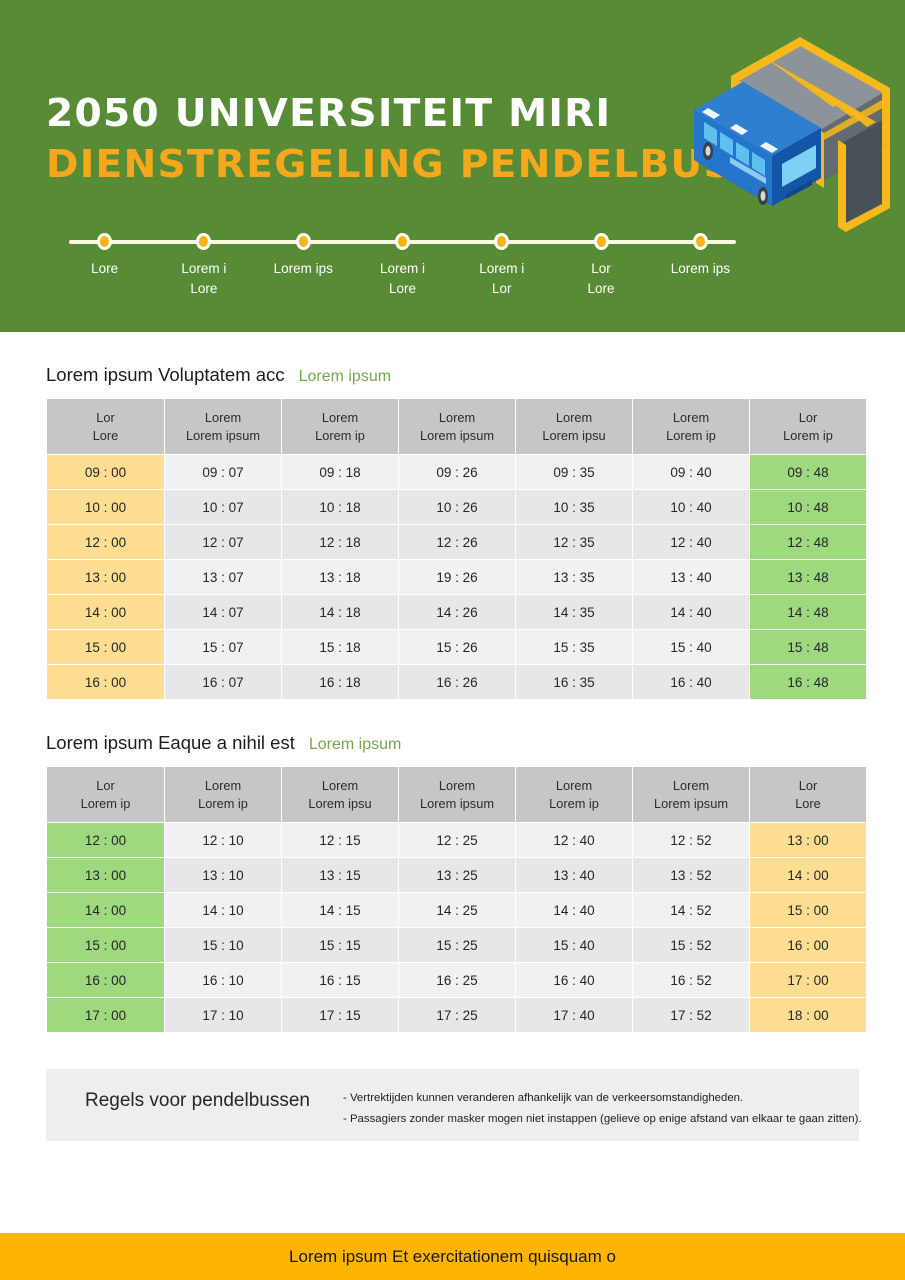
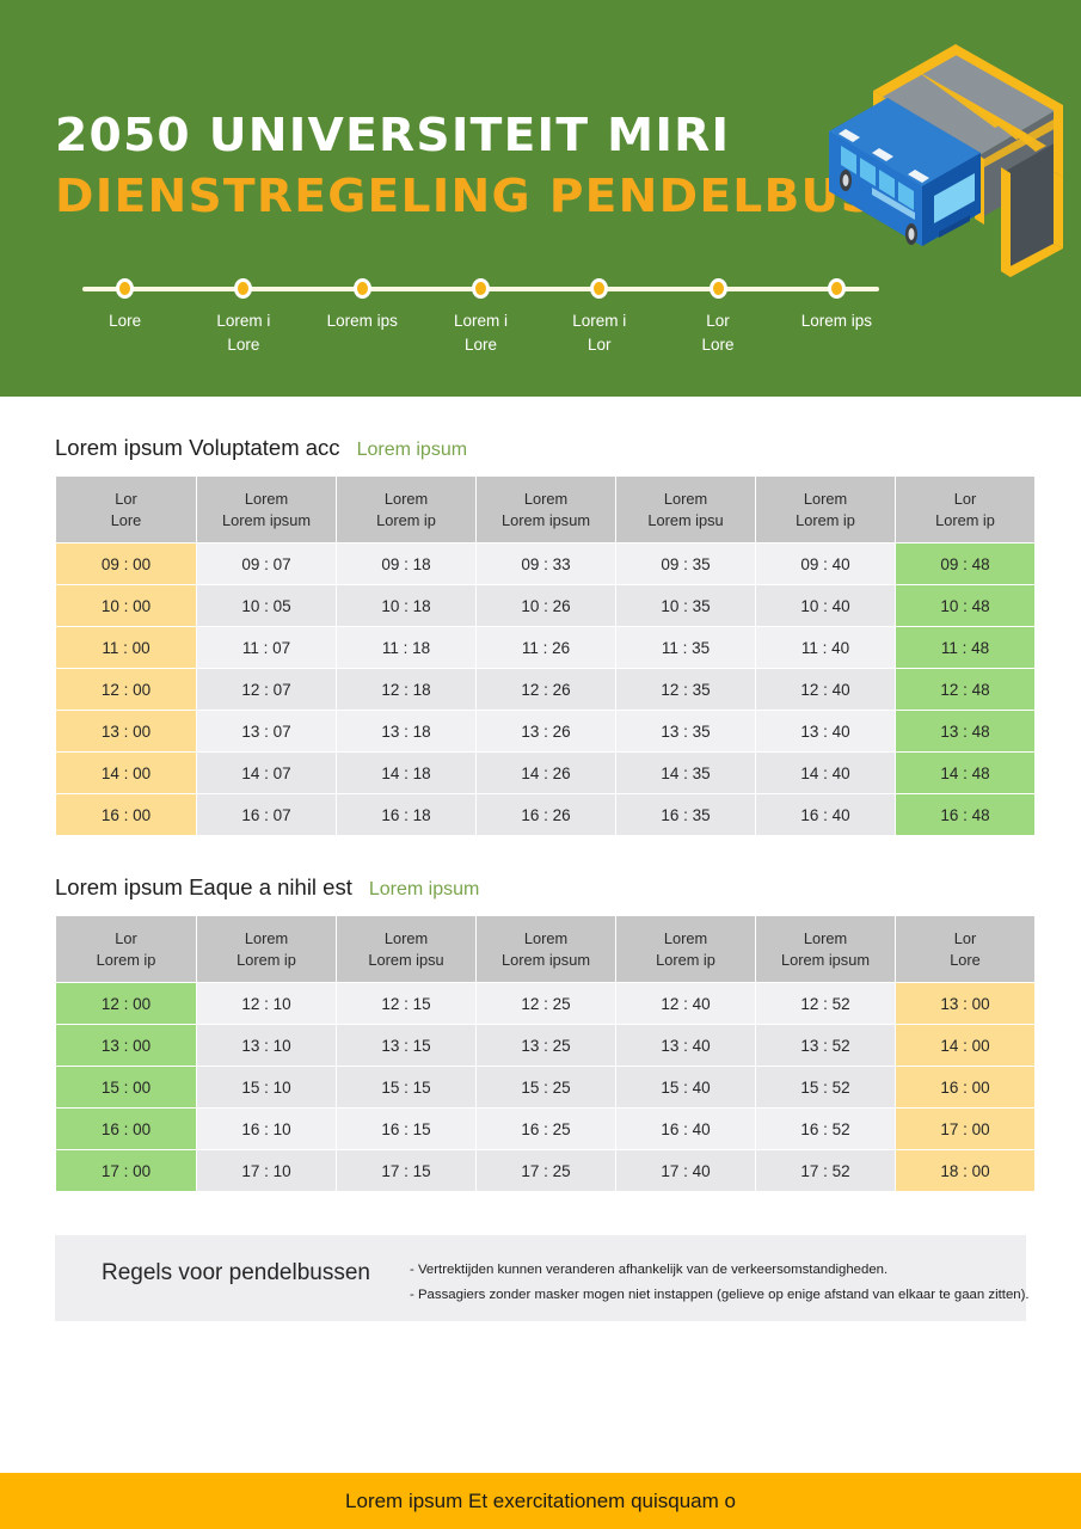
  2050 UNIVERSITEIT MIRI
  DIENSTREGELING PENDELBU
  Lore
  Lorem i
  Lore
  Lorem ips
  Lorem i
  Lore
  Lorem i
  Lor
  Lor
  Lore
  Lorem ips
  Lorem ipsum Voluptatem acc
  Lorem ipsum
  Lor Lore	Lorem Lorem ipsum	Lorem Lorem ip	Lorem Lorem ipsum	Lorem Lorem ipsu	Lorem Lorem ip	Lor Lorem ip
- 09 : 00	09 : 07	09 : 18	09 : 26	09 : 35	09 : 40	09 : 48
+ 09 : 00	09 : 07	09 : 18	09 : 33	09 : 35	09 : 40	09 : 48
- 10 : 00	10 : 07	10 : 18	10 : 26	10 : 35	10 : 40	10 : 48
+ 10 : 00	10 : 05	10 : 18	10 : 26	10 : 35	10 : 40	10 : 48
+ 11 : 00	11 : 07	11 : 18	11 : 26	11 : 35	11 : 40	11 : 48
  12 : 00	12 : 07	12 : 18	12 : 26	12 : 35	12 : 40	12 : 48
- 13 : 00	13 : 07	13 : 18	19 : 26	13 : 35	13 : 40	13 : 48
+ 13 : 00	13 : 07	13 : 18	13 : 26	13 : 35	13 : 40	13 : 48
  14 : 00	14 : 07	14 : 18	14 : 26	14 : 35	14 : 40	14 : 48
- 15 : 00	15 : 07	15 : 18	15 : 26	15 : 35	15 : 40	15 : 48
  16 : 00	16 : 07	16 : 18	16 : 26	16 : 35	16 : 40	16 : 48
  Lorem ipsum Eaque a nihil est
  Lorem ipsum
  Lor Lorem ip	Lorem Lorem ip	Lorem Lorem ipsu	Lorem Lorem ipsum	Lorem Lorem ip	Lorem Lorem ipsum	Lor Lore
  12 : 00	12 : 10	12 : 15	12 : 25	12 : 40	12 : 52	13 : 00
  13 : 00	13 : 10	13 : 15	13 : 25	13 : 40	13 : 52	14 : 00
- 14 : 00	14 : 10	14 : 15	14 : 25	14 : 40	14 : 52	15 : 00
  15 : 00	15 : 10	15 : 15	15 : 25	15 : 40	15 : 52	16 : 00
  16 : 00	16 : 10	16 : 15	16 : 25	16 : 40	16 : 52	17 : 00
  17 : 00	17 : 10	17 : 15	17 : 25	17 : 40	17 : 52	18 : 00
  Regels voor pendelbussen
  - Vertrektijden kunnen veranderen afhankelijk van de verkeersomstandigheden.
  - Passagiers zonder masker mogen niet instappen (gelieve op enige afstand van elkaar te gaan zitten).
  Lorem ipsum Et exercitationem quisquam o
